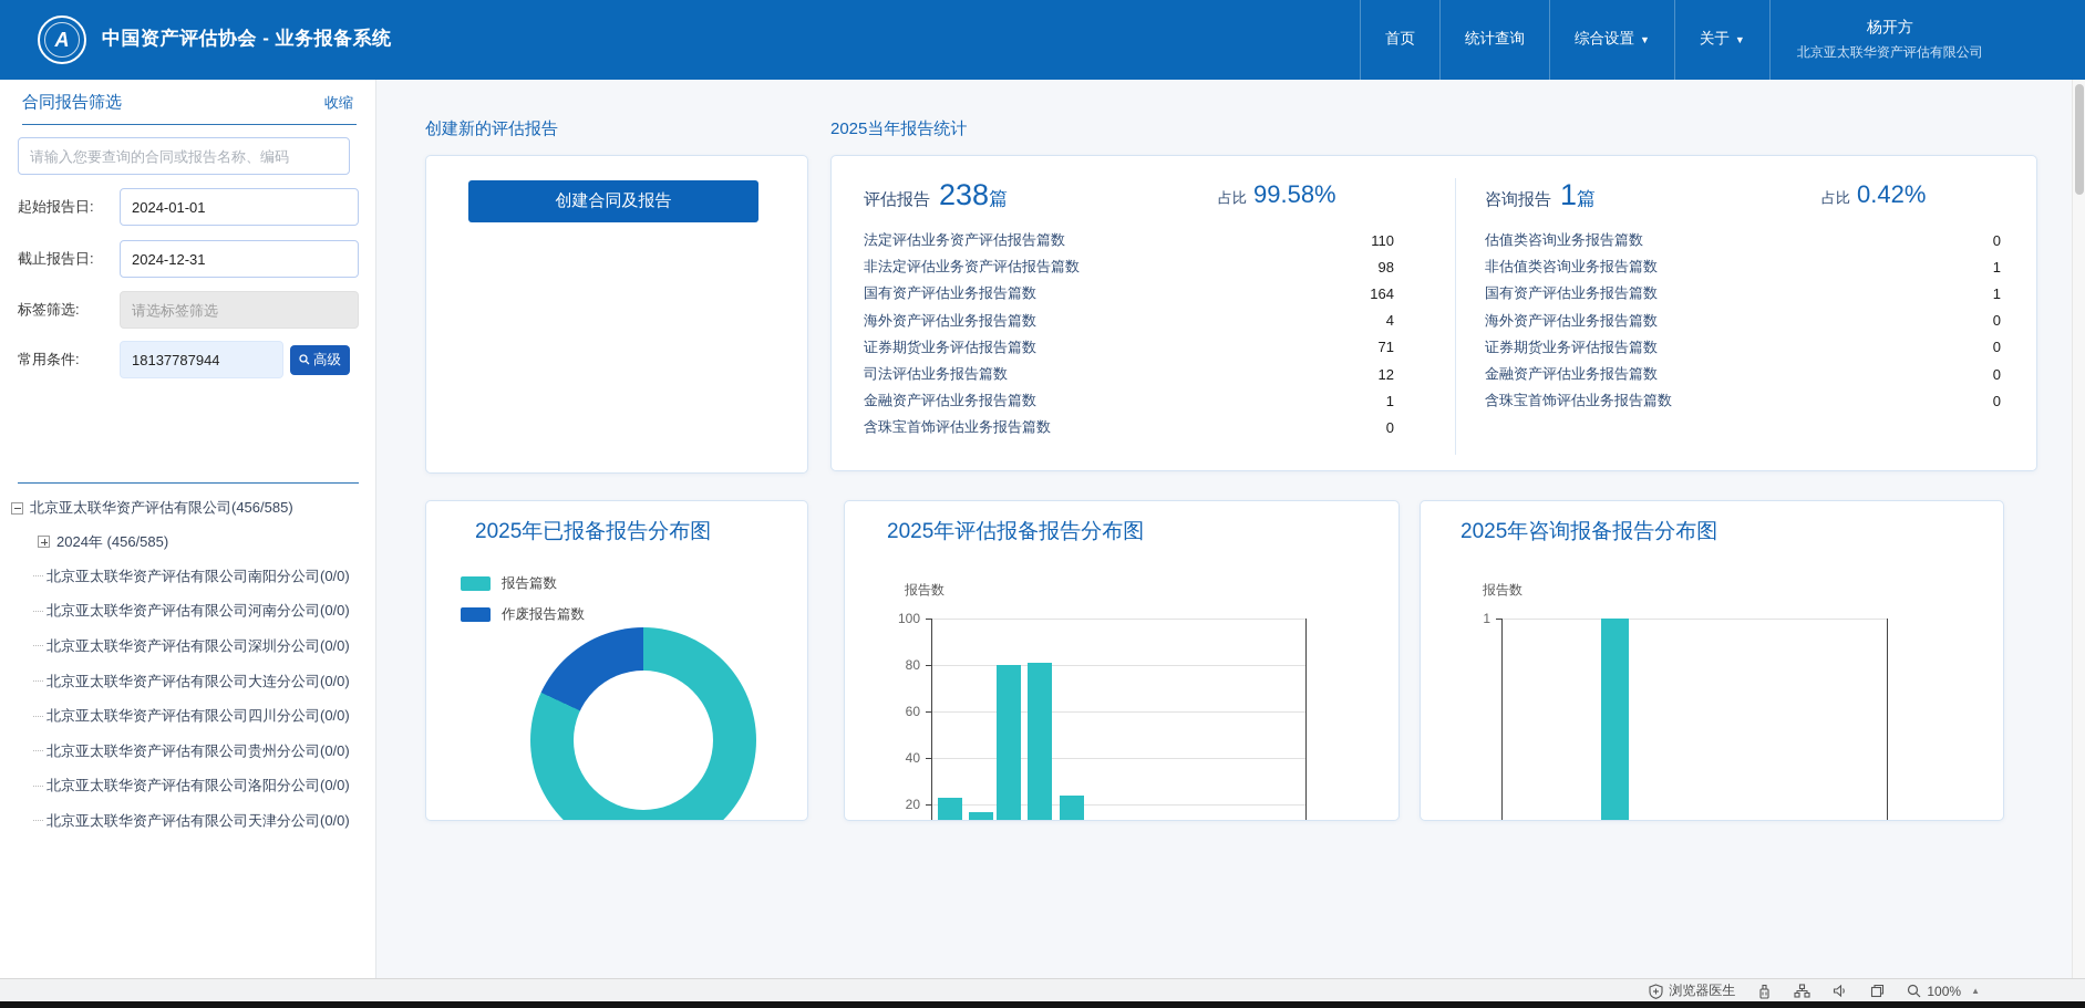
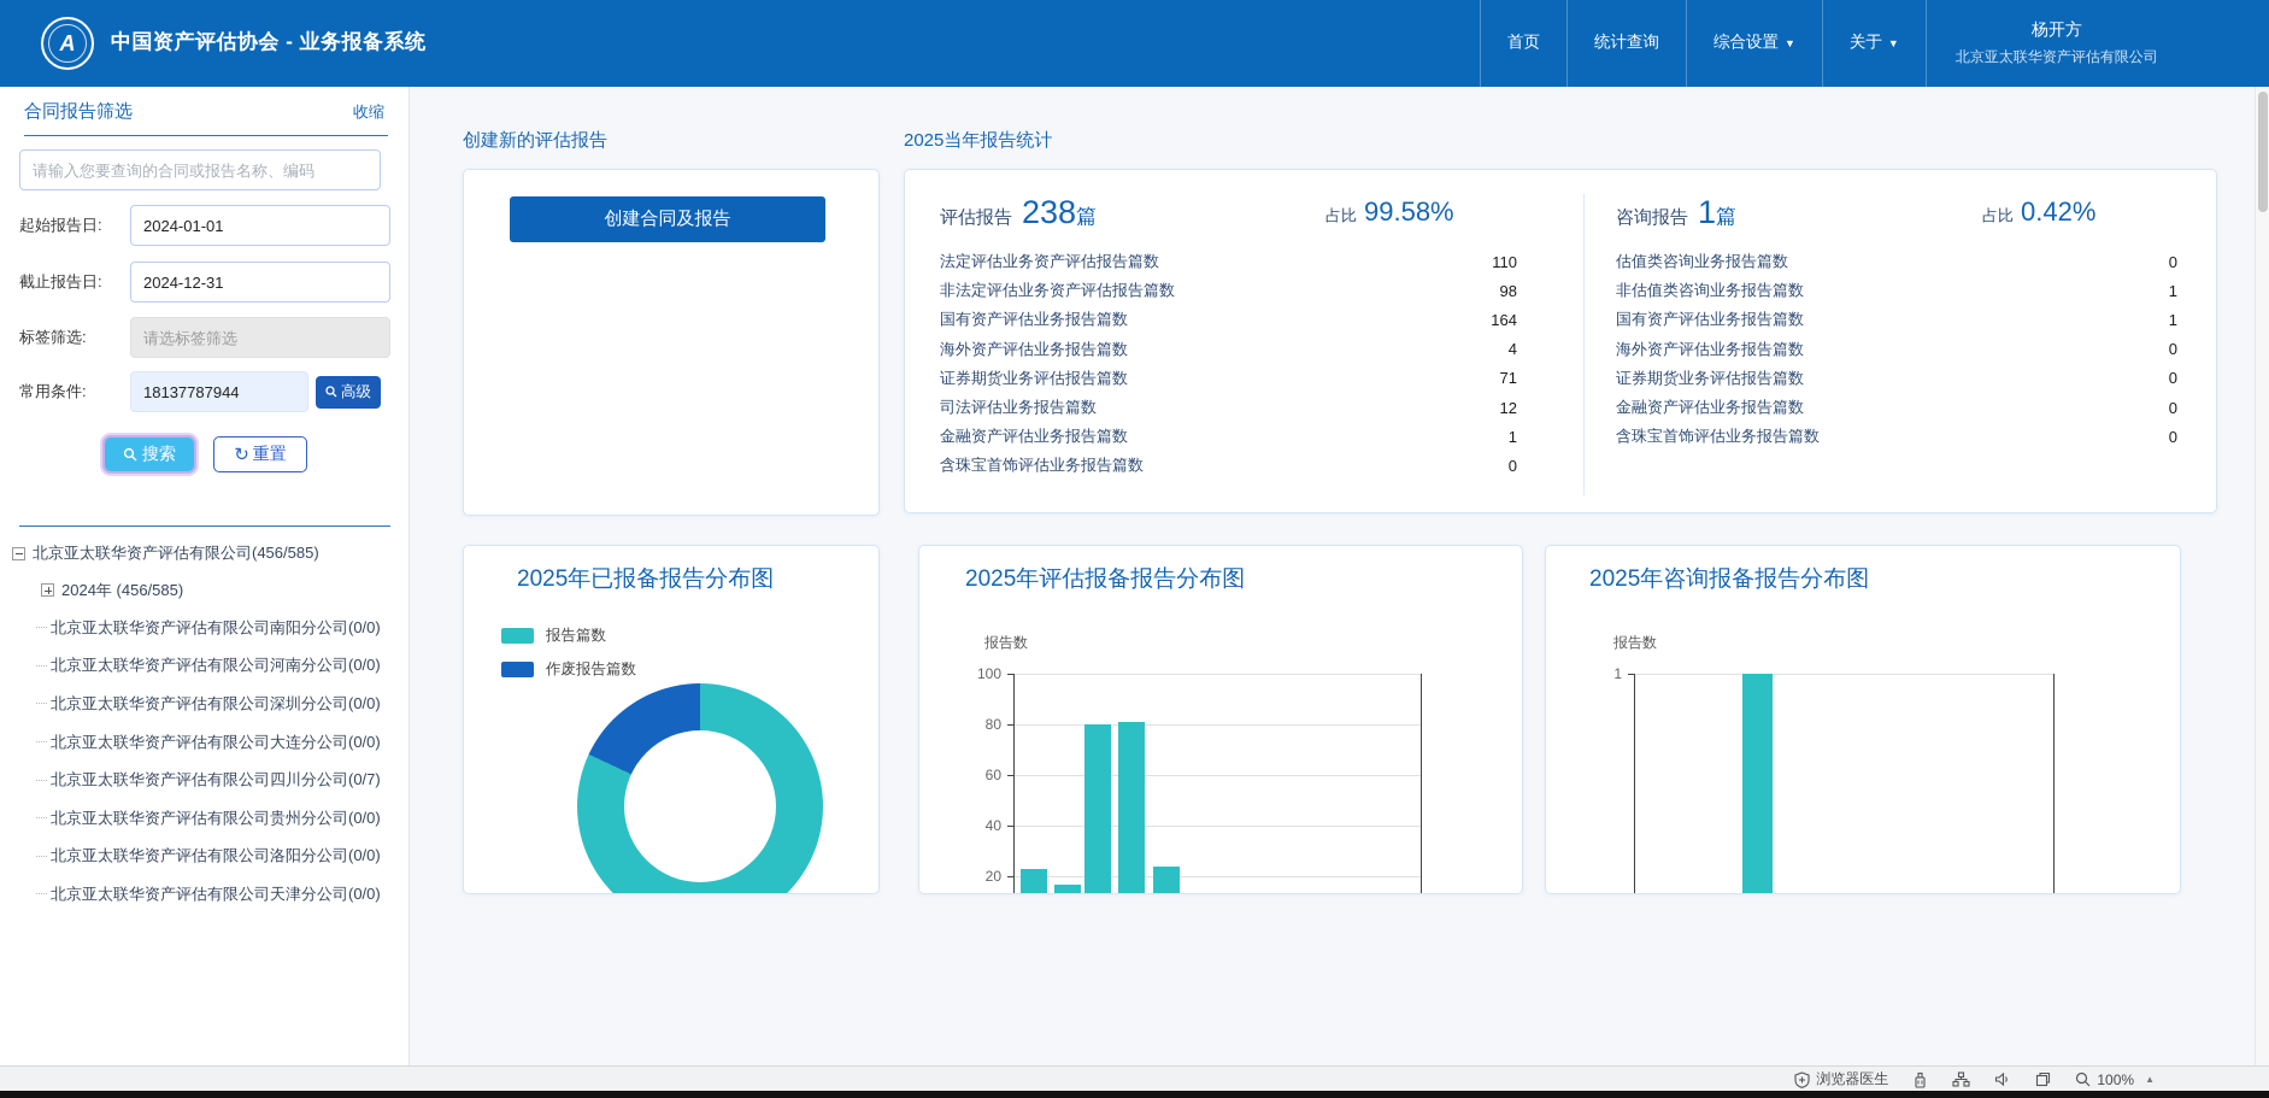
  A
  中国资产评估协会 - 业务报备系统
  首页
  统计查询
  综合设置
  ▼
  关于
  ▼
  杨开方
  北京亚太联华资产评估有限公司
  合同报告筛选
  收缩
  请输入您要查询的合同或报告名称、编码
  起始报告日:
  2024-01-01
  截止报告日:
  2024-12-31
  标签筛选:
  请选标签筛选
  常用条件:
  18137787944
  高级
+ 搜索
+ ↻
+ 重置
  北京亚太联华资产评估有限公司(456/585)
  2024年 (456/585)
  北京亚太联华资产评估有限公司南阳分公司(0/0)
  北京亚太联华资产评估有限公司河南分公司(0/0)
  北京亚太联华资产评估有限公司深圳分公司(0/0)
  北京亚太联华资产评估有限公司大连分公司(0/0)
- 北京亚太联华资产评估有限公司四川分公司(0/0)
+ 北京亚太联华资产评估有限公司四川分公司(0/7)
  北京亚太联华资产评估有限公司贵州分公司(0/0)
  北京亚太联华资产评估有限公司洛阳分公司(0/0)
  北京亚太联华资产评估有限公司天津分公司(0/0)
  创建新的评估报告
  创建合同及报告
  2025当年报告统计
  评估报告
  238
  篇
  占比
  99.58%
  法定评估业务资产评估报告篇数
  110
  非法定评估业务资产评估报告篇数
  98
  国有资产评估业务报告篇数
  164
  海外资产评估业务报告篇数
  4
  证券期货业务评估报告篇数
  71
  司法评估业务报告篇数
  12
  金融资产评估业务报告篇数
  1
  含珠宝首饰评估业务报告篇数
  0
  咨询报告
  1
  篇
  占比
  0.42%
  估值类咨询业务报告篇数
  0
  非估值类咨询业务报告篇数
  1
  国有资产评估业务报告篇数
  1
  海外资产评估业务报告篇数
  0
  证券期货业务评估报告篇数
  0
  金融资产评估业务报告篇数
  0
  含珠宝首饰评估业务报告篇数
  0
  2025年已报备报告分布图
  报告篇数
  作废报告篇数
  2025年评估报备报告分布图
  报告数
  100
  80
  60
  40
  20
  2025年咨询报备报告分布图
  报告数
  1
  浏览器医生
  100%
  ▲
